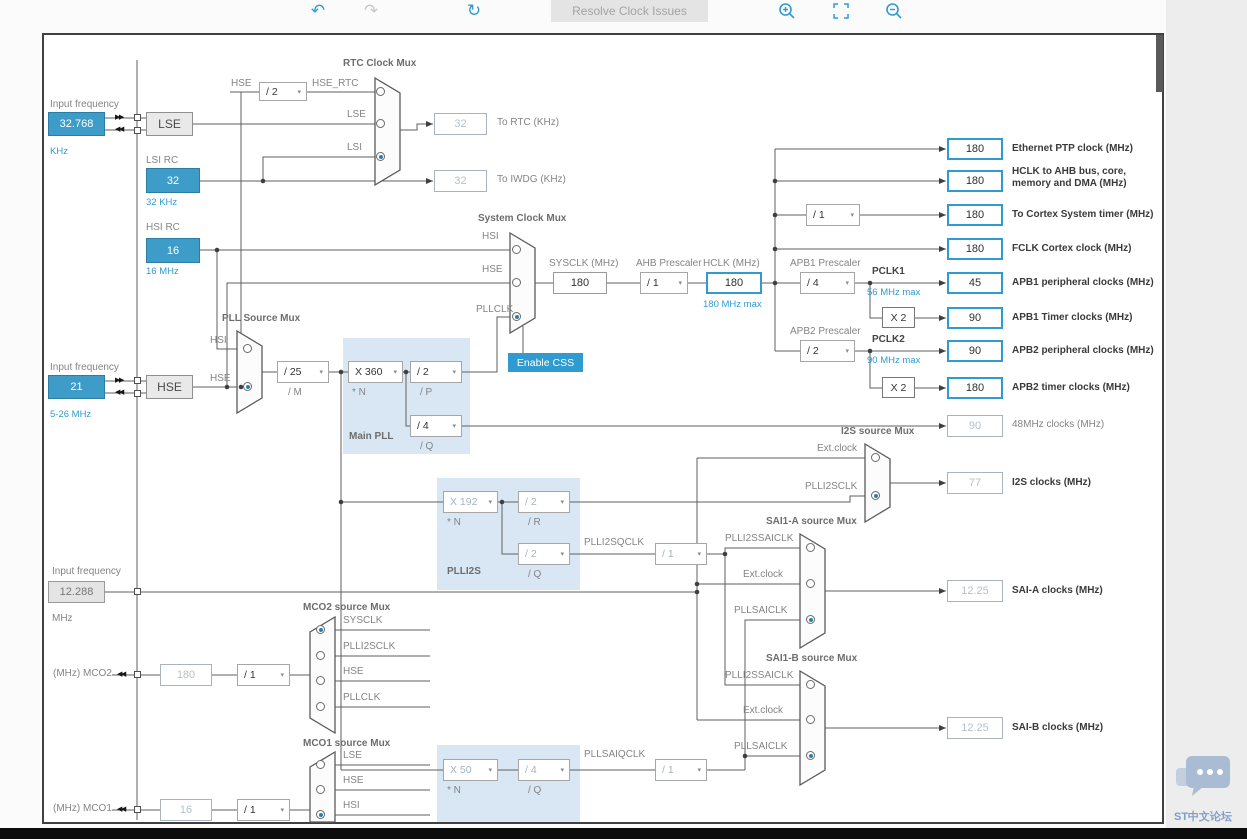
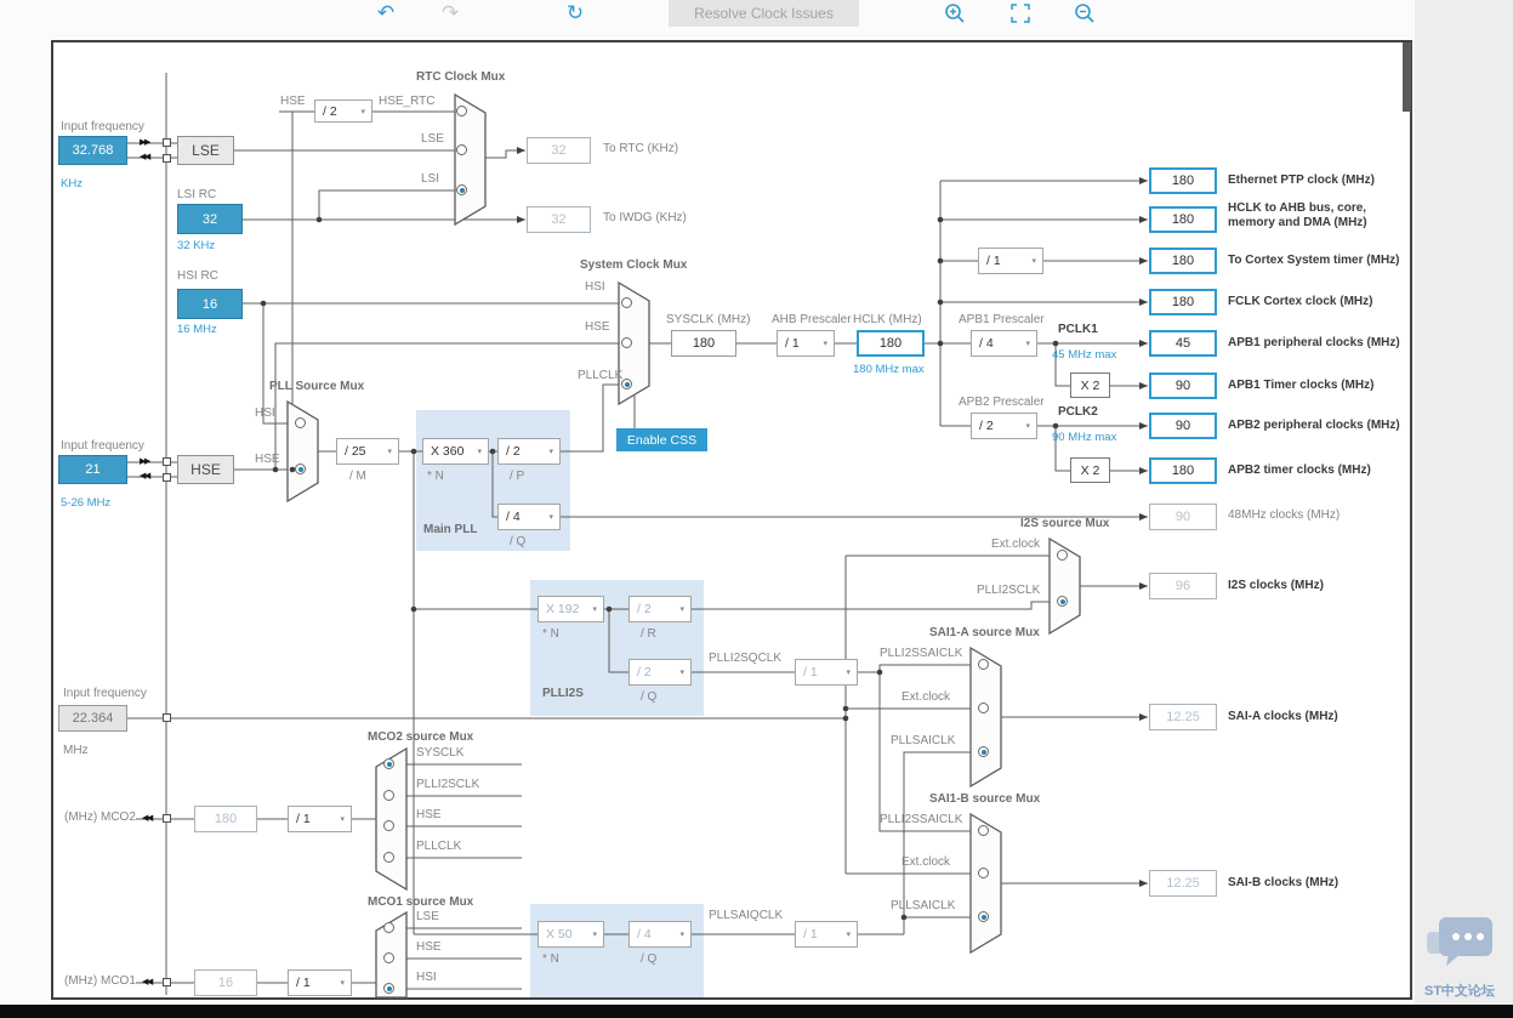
  ↶
  ↷
  ↻
  Resolve Clock Issues
  Input frequency
  32.768
  KHz
  LSE
  LSI RC
  32
  32 KHz
  HSI RC
  16
  16 MHz
  Input frequency
  21
  5-26 MHz
  HSE
  Input frequency
- 12.288
+ 22.364
  MHz
  RTC Clock Mux
  HSE
  / 2
  HSE_RTC
  LSE
  LSI
  32
  To RTC (KHz)
  32
  To IWDG (KHz)
  System Clock Mux
  HSI
  HSE
  PLLCLK
  Enable CSS
  SYSCLK (MHz)
  180
  AHB Prescaler
  / 1
  HCLK (MHz)
  180
  180 MHz max
  180
  Ethernet PTP clock (MHz)
  180
  HCLK to AHB bus, core,
  memory and DMA (MHz)
  / 1
  180
  To Cortex System timer (MHz)
  180
  FCLK Cortex clock (MHz)
  APB1 Prescaler
  / 4
  PCLK1
- 56 MHz max
+ 45 MHz max
  45
  APB1 peripheral clocks (MHz)
  X 2
  90
  APB1 Timer clocks (MHz)
  APB2 Prescaler
  / 2
  PCLK2
  90 MHz max
  90
  APB2 peripheral clocks (MHz)
  X 2
  180
  APB2 timer clocks (MHz)
  PLL Source Mux
  HSI
  HSE
  / 25
  / M
  X 360
  * N
  / 2
  / P
  / 4
  / Q
  Main PLL
  90
  48MHz clocks (MHz)
  X 192
  * N
  / 2
  / R
  / 2
  / Q
  PLLI2S
  PLLI2SQCLK
  / 1
  I2S source Mux
  Ext.clock
  PLLI2SCLK
- 77
+ 96
  I2S clocks (MHz)
  SAI1-A source Mux
  PLLI2SSAICLK
  Ext.clock
  PLLSAICLK
  12.25
  SAI-A clocks (MHz)
  SAI1-B source Mux
  PLLI2SSAICLK
  Ext.clock
  PLLSAICLK
  12.25
  SAI-B clocks (MHz)
  X 50
  * N
  / 4
  / Q
  PLLSAIQCLK
  / 1
  MCO2 source Mux
  SYSCLK
  PLLI2SCLK
  HSE
  PLLCLK
  / 1
  180
  (MHz) MCO2
  MCO1 source Mux
  LSE
  HSE
  HSI
  / 1
  16
  (MHz) MCO1
  ST中文论坛
